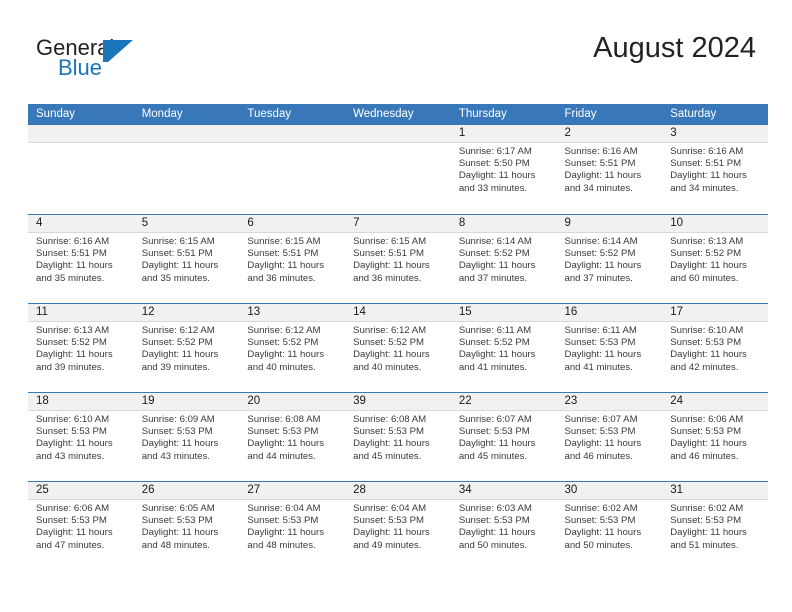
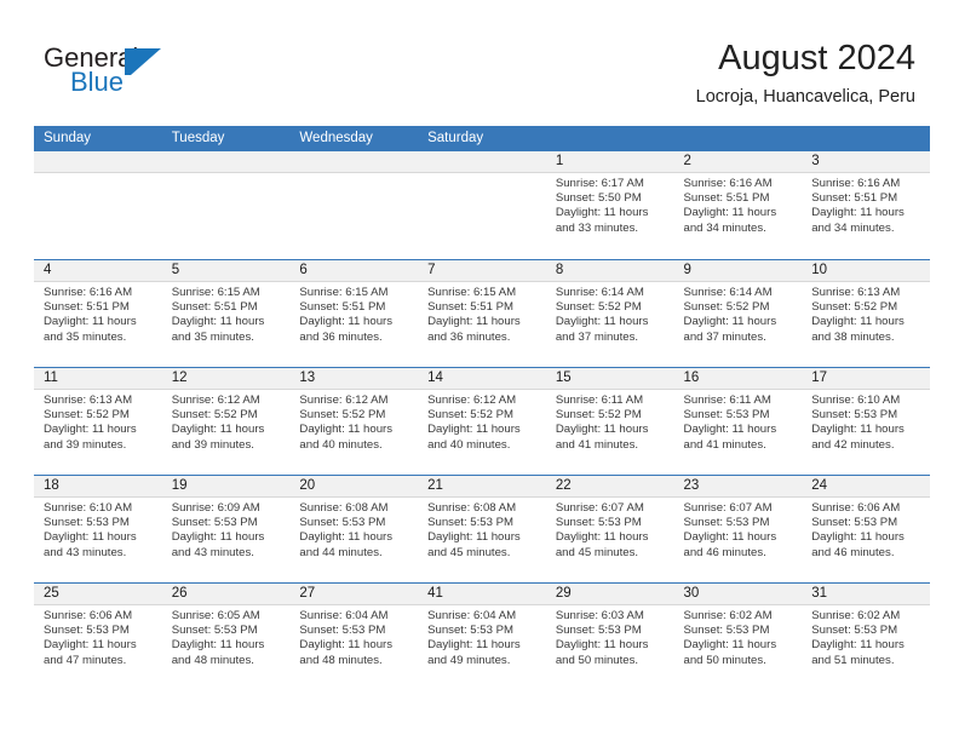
  Generl
  Blue
  August 2024
+ Locroja, Huancavelica, Peru
  Sunday
- Monday
  Tuesday
  Wednesday
- Thursday
- Friday
  Saturday
  1
  Sunrise: 6:17 AM
  Sunset: 5:50 PM
  Daylight: 11 hours
  and 33 minutes.
  2
  Sunrise: 6:16 AM
  Sunset: 5:51 PM
  Daylight: 11 hours
  and 34 minutes.
  3
  Sunrise: 6:16 AM
  Sunset: 5:51 PM
  Daylight: 11 hours
  and 34 minutes.
  4
  Sunrise: 6:16 AM
  Sunset: 5:51 PM
  Daylight: 11 hours
  and 35 minutes.
  5
  Sunrise: 6:15 AM
  Sunset: 5:51 PM
  Daylight: 11 hours
  and 35 minutes.
  6
  Sunrise: 6:15 AM
  Sunset: 5:51 PM
  Daylight: 11 hours
  and 36 minutes.
  7
  Sunrise: 6:15 AM
  Sunset: 5:51 PM
  Daylight: 11 hours
  and 36 minutes.
  8
  Sunrise: 6:14 AM
  Sunset: 5:52 PM
  Daylight: 11 hours
  and 37 minutes.
  9
  Sunrise: 6:14 AM
  Sunset: 5:52 PM
  Daylight: 11 hours
  and 37 minutes.
  10
  Sunrise: 6:13 AM
  Sunset: 5:52 PM
  Daylight: 11 hours
- and 60 minutes.
+ and 38 minutes.
  11
  Sunrise: 6:13 AM
  Sunset: 5:52 PM
  Daylight: 11 hours
  and 39 minutes.
  12
  Sunrise: 6:12 AM
  Sunset: 5:52 PM
  Daylight: 11 hours
  and 39 minutes.
  13
  Sunrise: 6:12 AM
  Sunset: 5:52 PM
  Daylight: 11 hours
  and 40 minutes.
  14
  Sunrise: 6:12 AM
  Sunset: 5:52 PM
  Daylight: 11 hours
  and 40 minutes.
  15
  Sunrise: 6:11 AM
  Sunset: 5:52 PM
  Daylight: 11 hours
  and 41 minutes.
  16
  Sunrise: 6:11 AM
  Sunset: 5:53 PM
  Daylight: 11 hours
  and 41 minutes.
  17
  Sunrise: 6:10 AM
  Sunset: 5:53 PM
  Daylight: 11 hours
  and 42 minutes.
  18
  Sunrise: 6:10 AM
  Sunset: 5:53 PM
  Daylight: 11 hours
  and 43 minutes.
  19
  Sunrise: 6:09 AM
  Sunset: 5:53 PM
  Daylight: 11 hours
  and 43 minutes.
  20
  Sunrise: 6:08 AM
  Sunset: 5:53 PM
  Daylight: 11 hours
  and 44 minutes.
- 39
+ 21
  Sunrise: 6:08 AM
  Sunset: 5:53 PM
  Daylight: 11 hours
  and 45 minutes.
  22
  Sunrise: 6:07 AM
  Sunset: 5:53 PM
  Daylight: 11 hours
  and 45 minutes.
  23
  Sunrise: 6:07 AM
  Sunset: 5:53 PM
  Daylight: 11 hours
  and 46 minutes.
  24
  Sunrise: 6:06 AM
  Sunset: 5:53 PM
  Daylight: 11 hours
  and 46 minutes.
  25
  Sunrise: 6:06 AM
  Sunset: 5:53 PM
  Daylight: 11 hours
  and 47 minutes.
  26
  Sunrise: 6:05 AM
  Sunset: 5:53 PM
  Daylight: 11 hours
  and 48 minutes.
  27
  Sunrise: 6:04 AM
  Sunset: 5:53 PM
  Daylight: 11 hours
  and 48 minutes.
- 28
+ 41
  Sunrise: 6:04 AM
  Sunset: 5:53 PM
  Daylight: 11 hours
  and 49 minutes.
- 34
+ 29
  Sunrise: 6:03 AM
  Sunset: 5:53 PM
  Daylight: 11 hours
  and 50 minutes.
  30
  Sunrise: 6:02 AM
  Sunset: 5:53 PM
  Daylight: 11 hours
  and 50 minutes.
  31
  Sunrise: 6:02 AM
  Sunset: 5:53 PM
  Daylight: 11 hours
  and 51 minutes.
